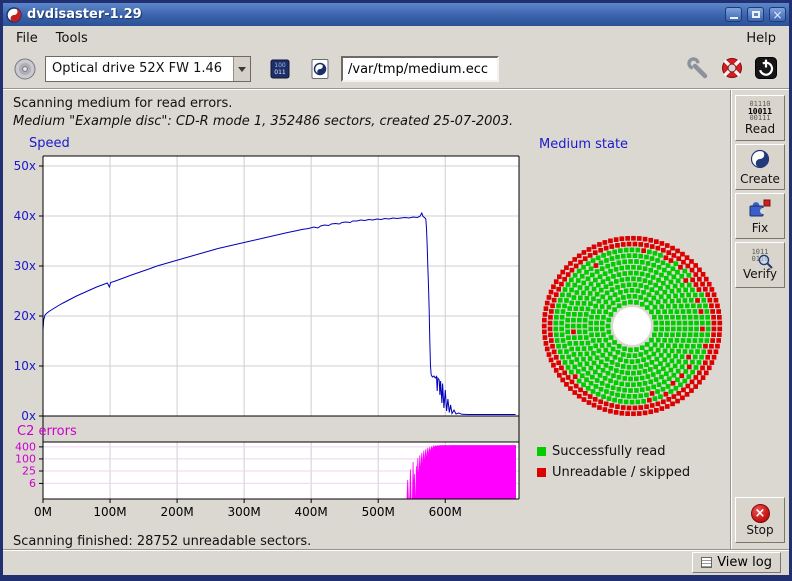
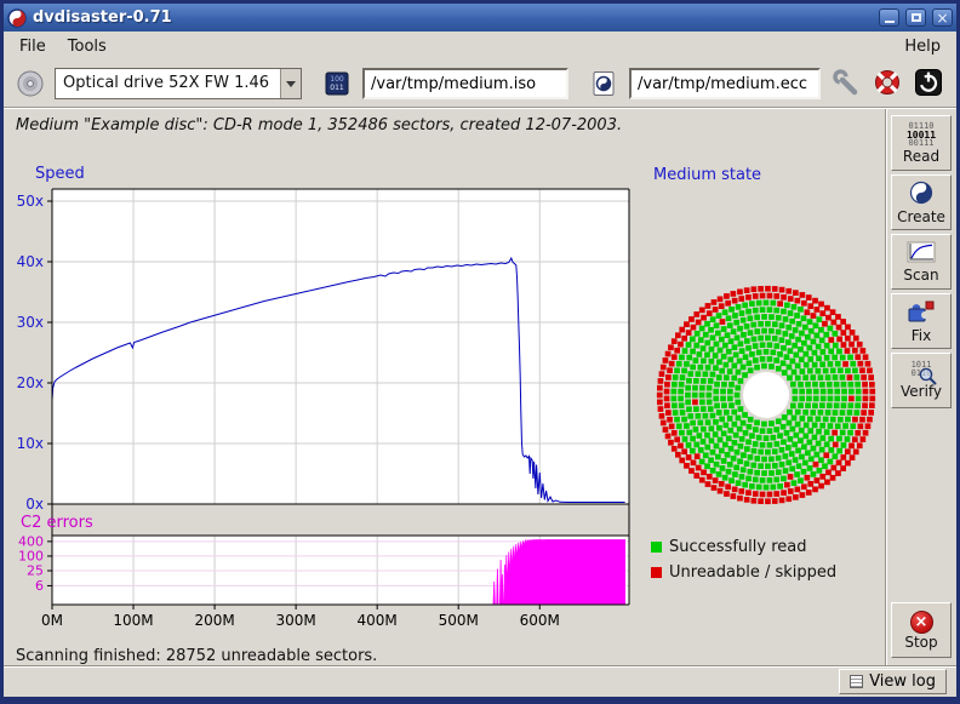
- dvdisaster-1.29
+ dvdisaster-0.71
  ×
  File
  Tools
  Help
  Optical drive 52X FW 1.46
+ /var/tmp/medium.iso
  /var/tmp/medium.ecc
- Scanning medium for read errors.
- Medium "Example disc": CD-R mode 1, 352486 sectors, created 25-07-2003.
+ Medium "Example disc": CD-R mode 1, 352486 sectors, created 12-07-2003.
  0M
  100M
  200M
  300M
  400M
  500M
  600M
  0x
  10x
  20x
  30x
  40x
  50x
  400
  100
  25
  6
  Speed
  C2 errors
  Medium state
  Successfully read
  Unreadable / skipped
  Scanning finished: 28752 unreadable sectors.
  01110
  10011
  00111
  Read
  Create
+ Scan
  Fix
  1011
  0110
  Verify
  ×
  Stop
  View log
